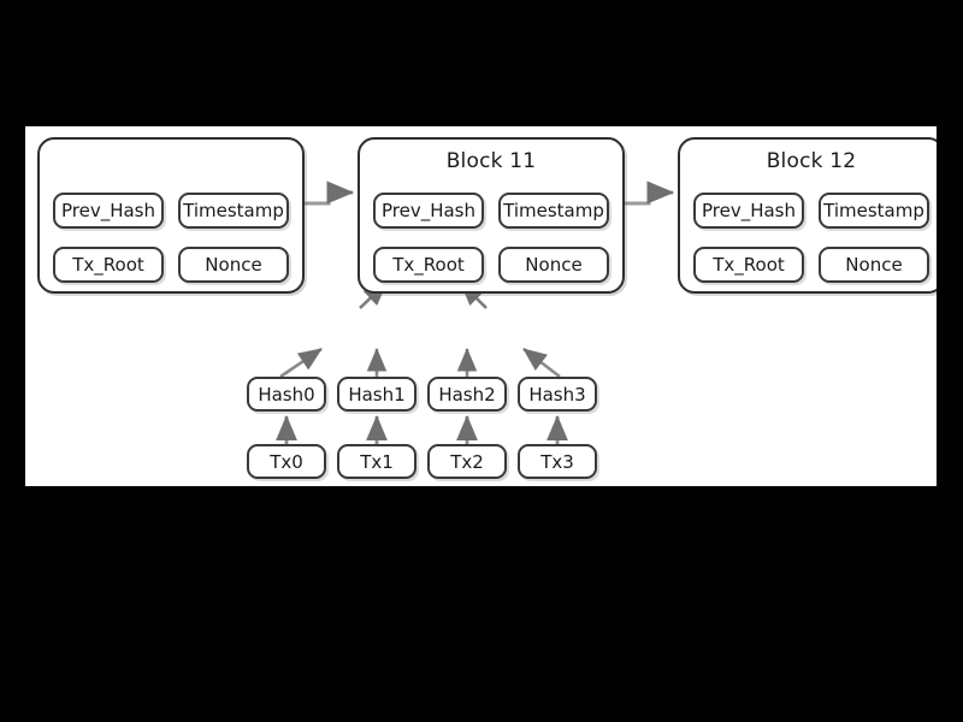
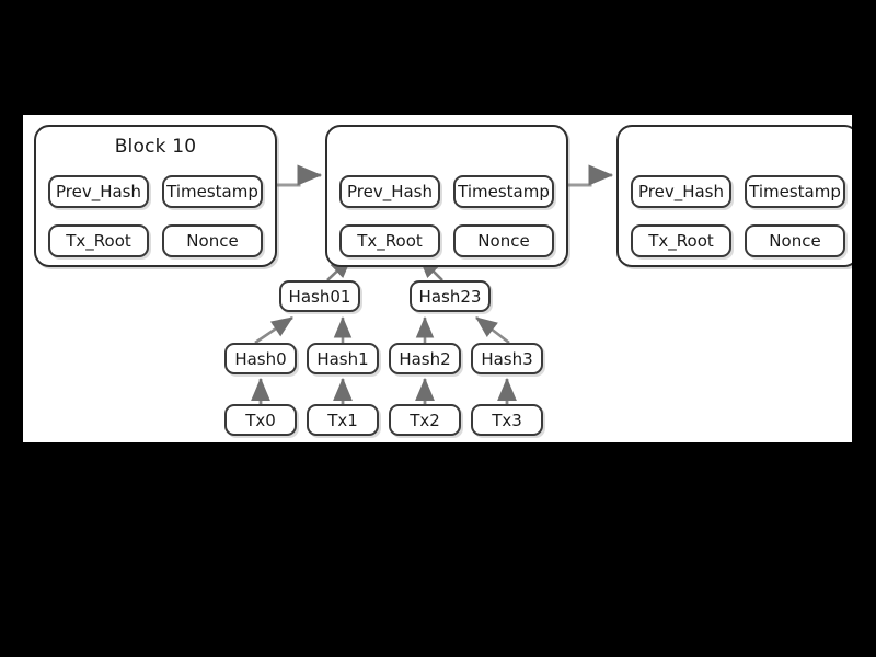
+ Block 10
  Prev_Hash
  Timestamp
  Tx_Root
  Nonce
- Block 11
  Prev_Hash
  Timestamp
  Tx_Root
  Nonce
- Block 12
  Prev_Hash
  Timestamp
  Tx_Root
  Nonce
+ Hash01
+ Hash23
  Hash0
  Hash1
  Hash2
  Hash3
  Tx0
  Tx1
  Tx2
  Tx3
